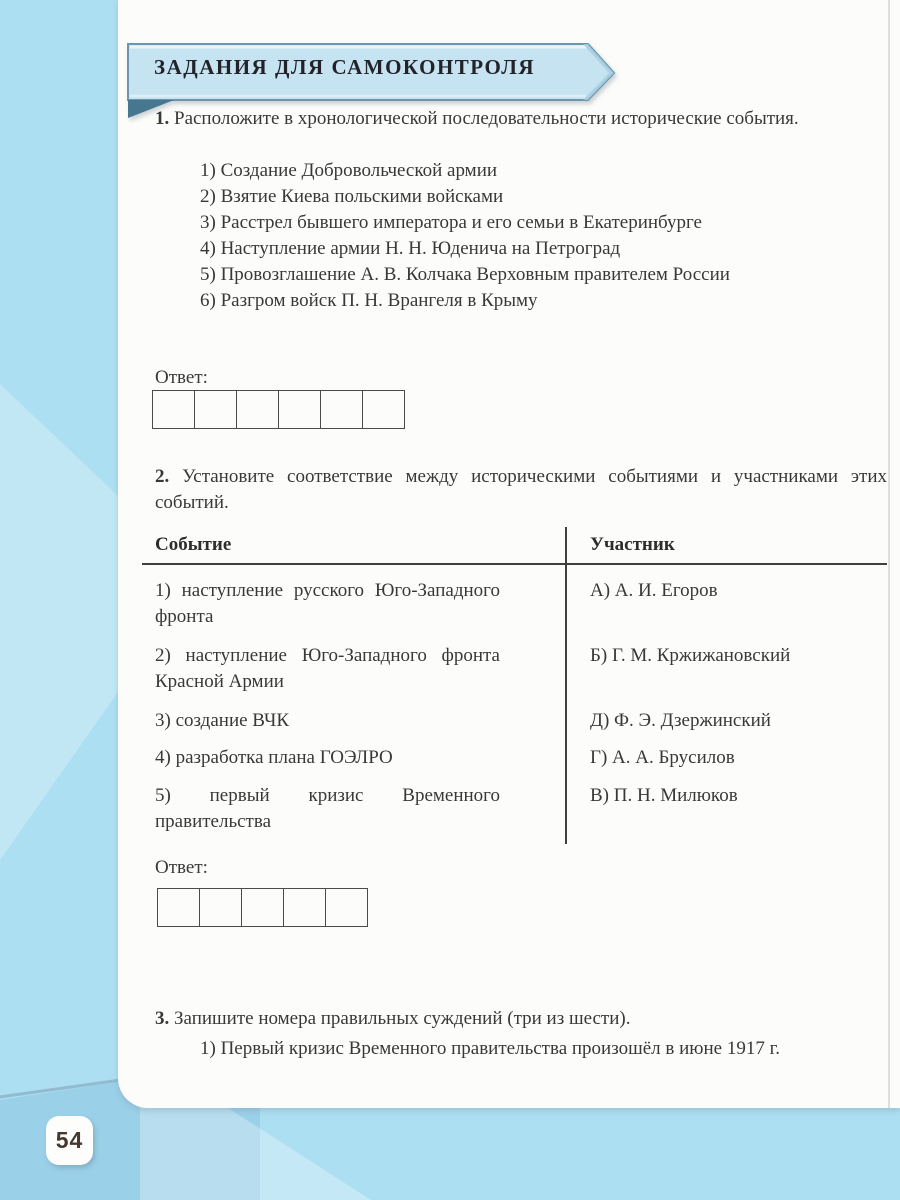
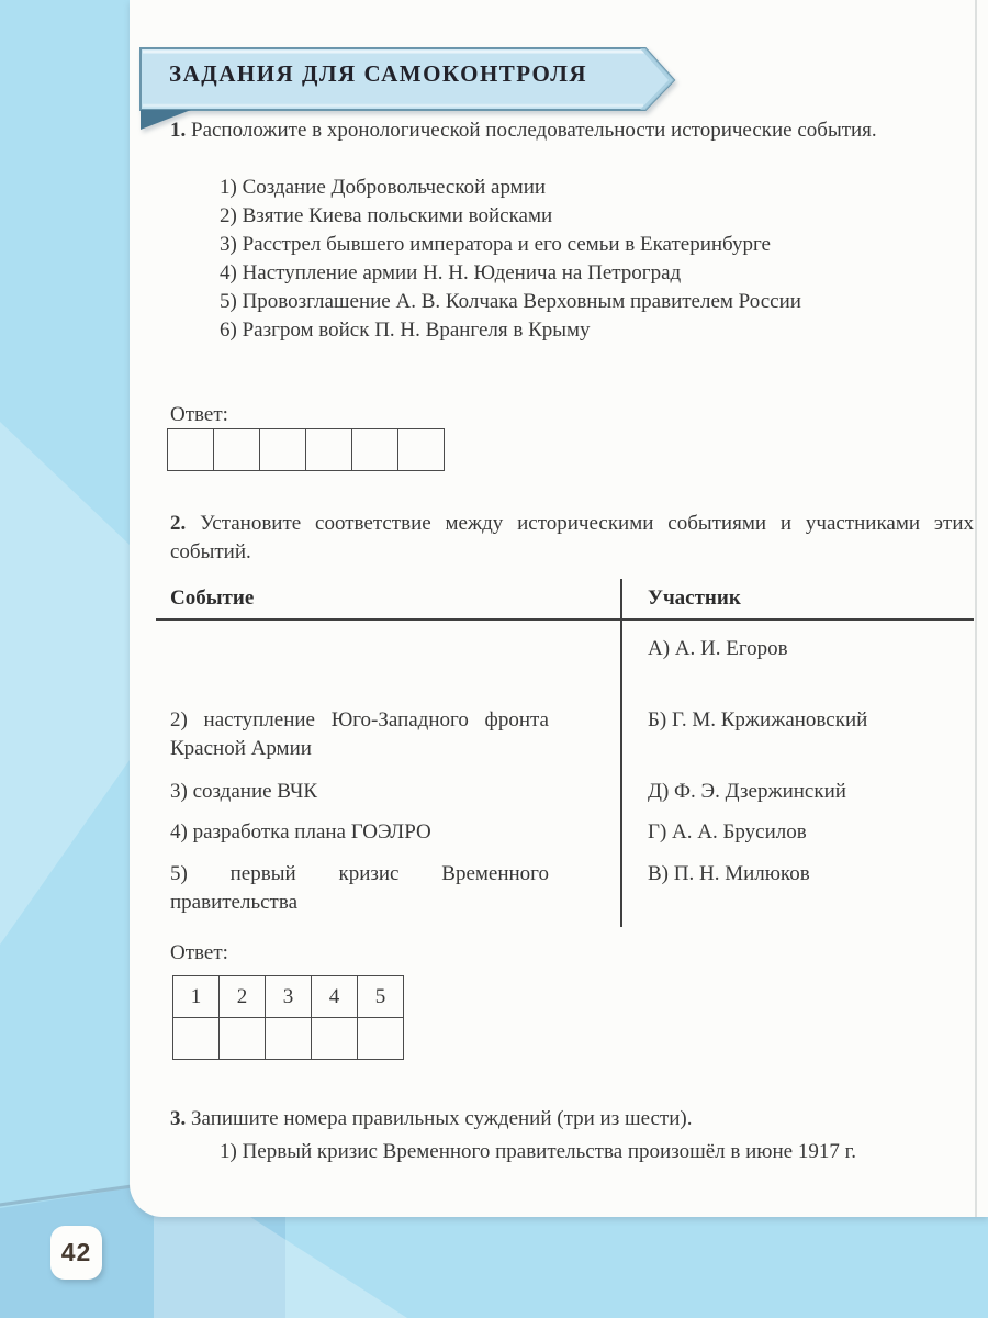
  ЗАДАНИЯ ДЛЯ САМОКОНТРОЛЯ
  1. Расположите в хронологической последовательности исторические события.
  1) Создание Добровольческой армии
  2) Взятие Киева польскими войсками
  3) Расстрел бывшего императора и его семьи в Екатеринбурге
  4) Наступление армии Н. Н. Юденича на Петроград
  5) Провозглашение А. В. Колчака Верховным правителем России
  6) Разгром войск П. Н. Врангеля в Крыму
  Ответ:
  2. Установите соответствие между историческими событиями и участниками этих событий.
  Событие
  Участник
- 1) наступление русского Юго-Западного фронта
  2) наступление Юго-Западного фронта Красной Армии
  3) создание ВЧК
  4) разработка плана ГОЭЛРО
  5) первый кризис Временного правительства
  А) А. И. Егоров
  Б) Г. М. Кржижановский
  Д) Ф. Э. Дзержинский
  Г) А. А. Брусилов
  В) П. Н. Милюков
  Ответ:
+ 1	2	3	4	5
  3. Запишите номера правильных суждений (три из шести).
  1) Первый кризис Временного правительства произошёл в июне 1917 г.
- 54
+ 42
